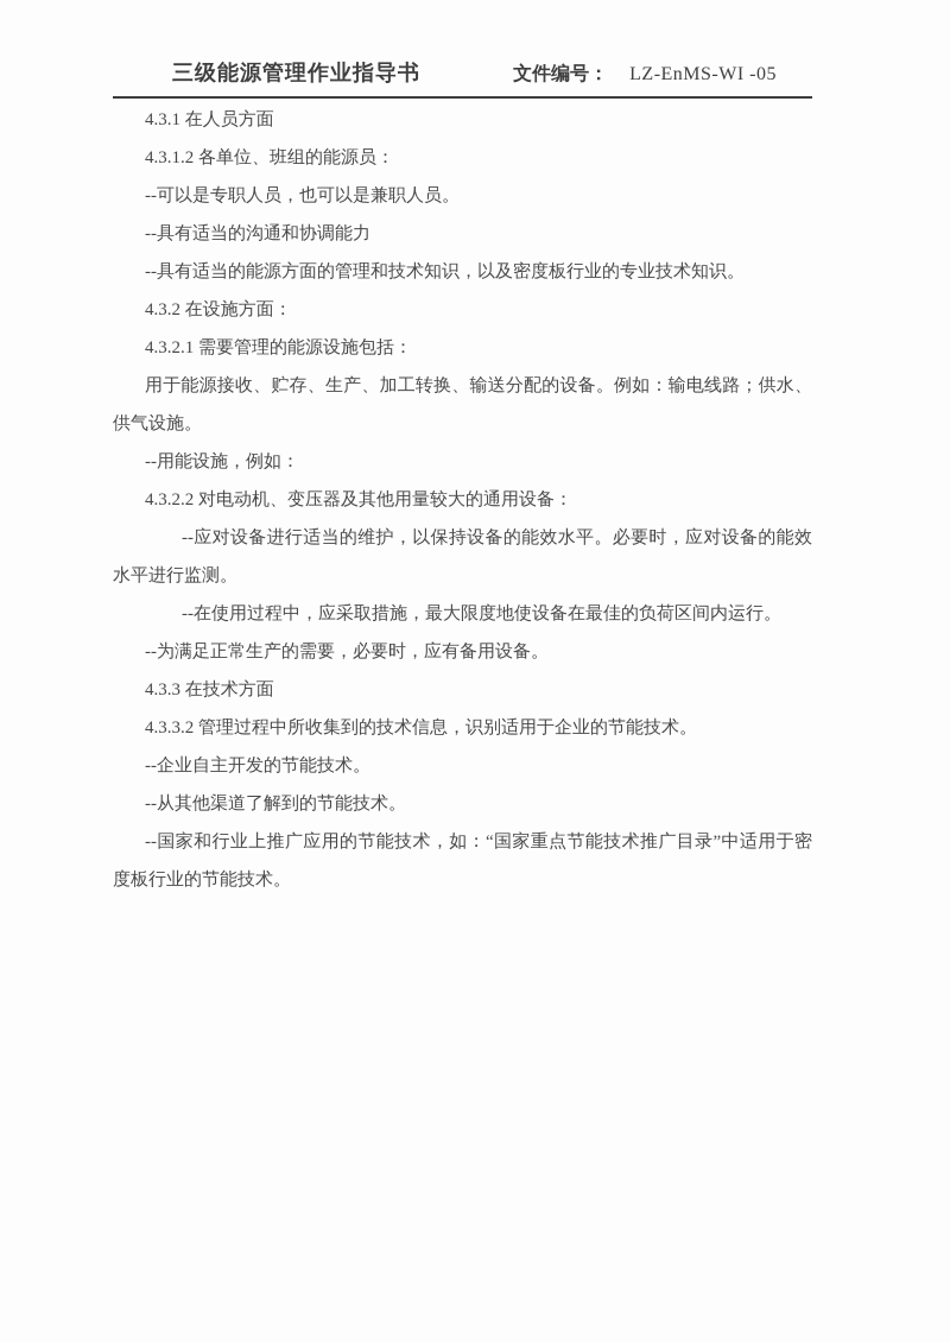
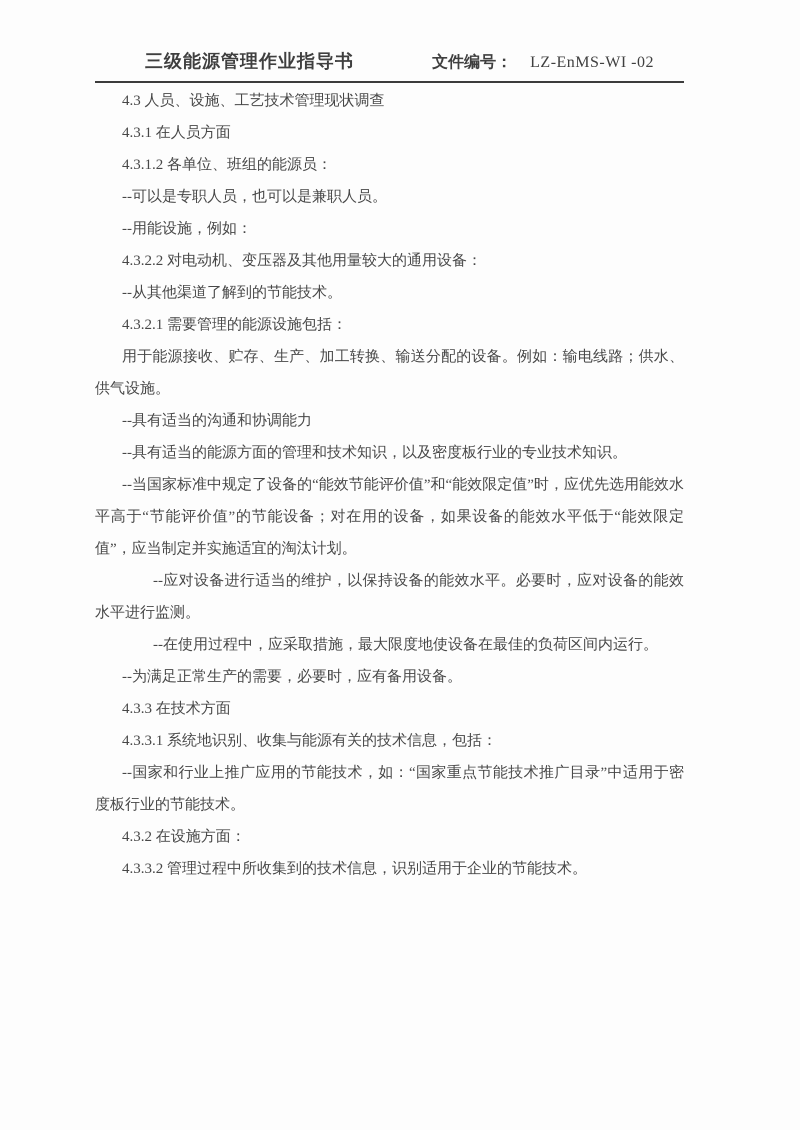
  三级能源管理作业指导书
  文件编号：
- LZ-EnMS-WI -05
+ LZ-EnMS-WI -02
+ 4.3 人员、设施、工艺技术管理现状调查
  4.3.1 在人员方面
  4.3.1.2 各单位、班组的能源员：
  --可以是专职人员，也可以是兼职人员。
- --具有适当的沟通和协调能力
+ --用能设施，例如：
- --具有适当的能源方面的管理和技术知识，以及密度板行业的专业技术知识。
+ 4.3.2.2 对电动机、变压器及其他用量较大的通用设备：
- 4.3.2 在设施方面：
+ --从其他渠道了解到的节能技术。
  4.3.2.1 需要管理的能源设施包括：
  用于能源接收、贮存、生产、加工转换、输送分配的设备。例如：输电线路；供水、供气设施。
- --用能设施，例如：
+ --具有适当的沟通和协调能力
- 4.3.2.2 对电动机、变压器及其他用量较大的通用设备：
+ --具有适当的能源方面的管理和技术知识，以及密度板行业的专业技术知识。
+ --当国家标准中规定了设备的“能效节能评价值”和“能效限定值”时，应优先选用能效水平高于“节能评价值”的节能设备；对在用的设备，如果设备的能效水平低于“能效限定值”，应当制定并实施适宜的淘汰计划。
  --应对设备进行适当的维护，以保持设备的能效水平。必要时，应对设备的能效水平进行监测。
  --在使用过程中，应采取措施，最大限度地使设备在最佳的负荷区间内运行。
  --为满足正常生产的需要，必要时，应有备用设备。
  4.3.3 在技术方面
+ 4.3.3.1 系统地识别、收集与能源有关的技术信息，包括：
- 4.3.3.2 管理过程中所收集到的技术信息，识别适用于企业的节能技术。
+ --国家和行业上推广应用的节能技术，如：“国家重点节能技术推广目录”中适用于密度板行业的节能技术。
- --企业自主开发的节能技术。
- --从其他渠道了解到的节能技术。
+ 4.3.2 在设施方面：
- --国家和行业上推广应用的节能技术，如：“国家重点节能技术推广目录”中适用于密度板行业的节能技术。
+ 4.3.3.2 管理过程中所收集到的技术信息，识别适用于企业的节能技术。
